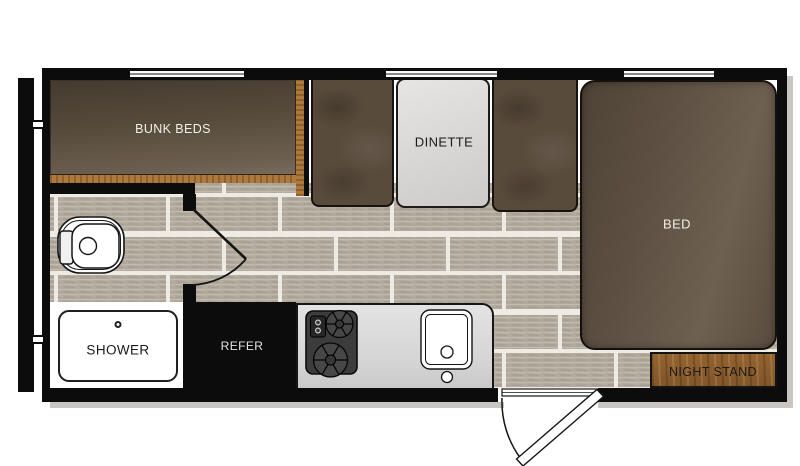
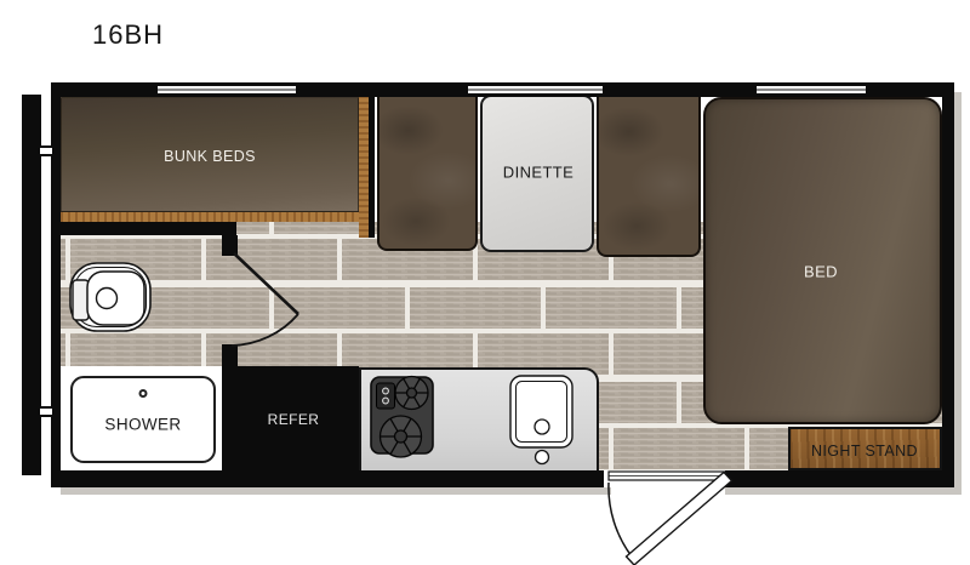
+ 16BH
  BUNK BEDS
  DINETTE
  BED
  SHOWER
  REFER
  NIGHT STAND
